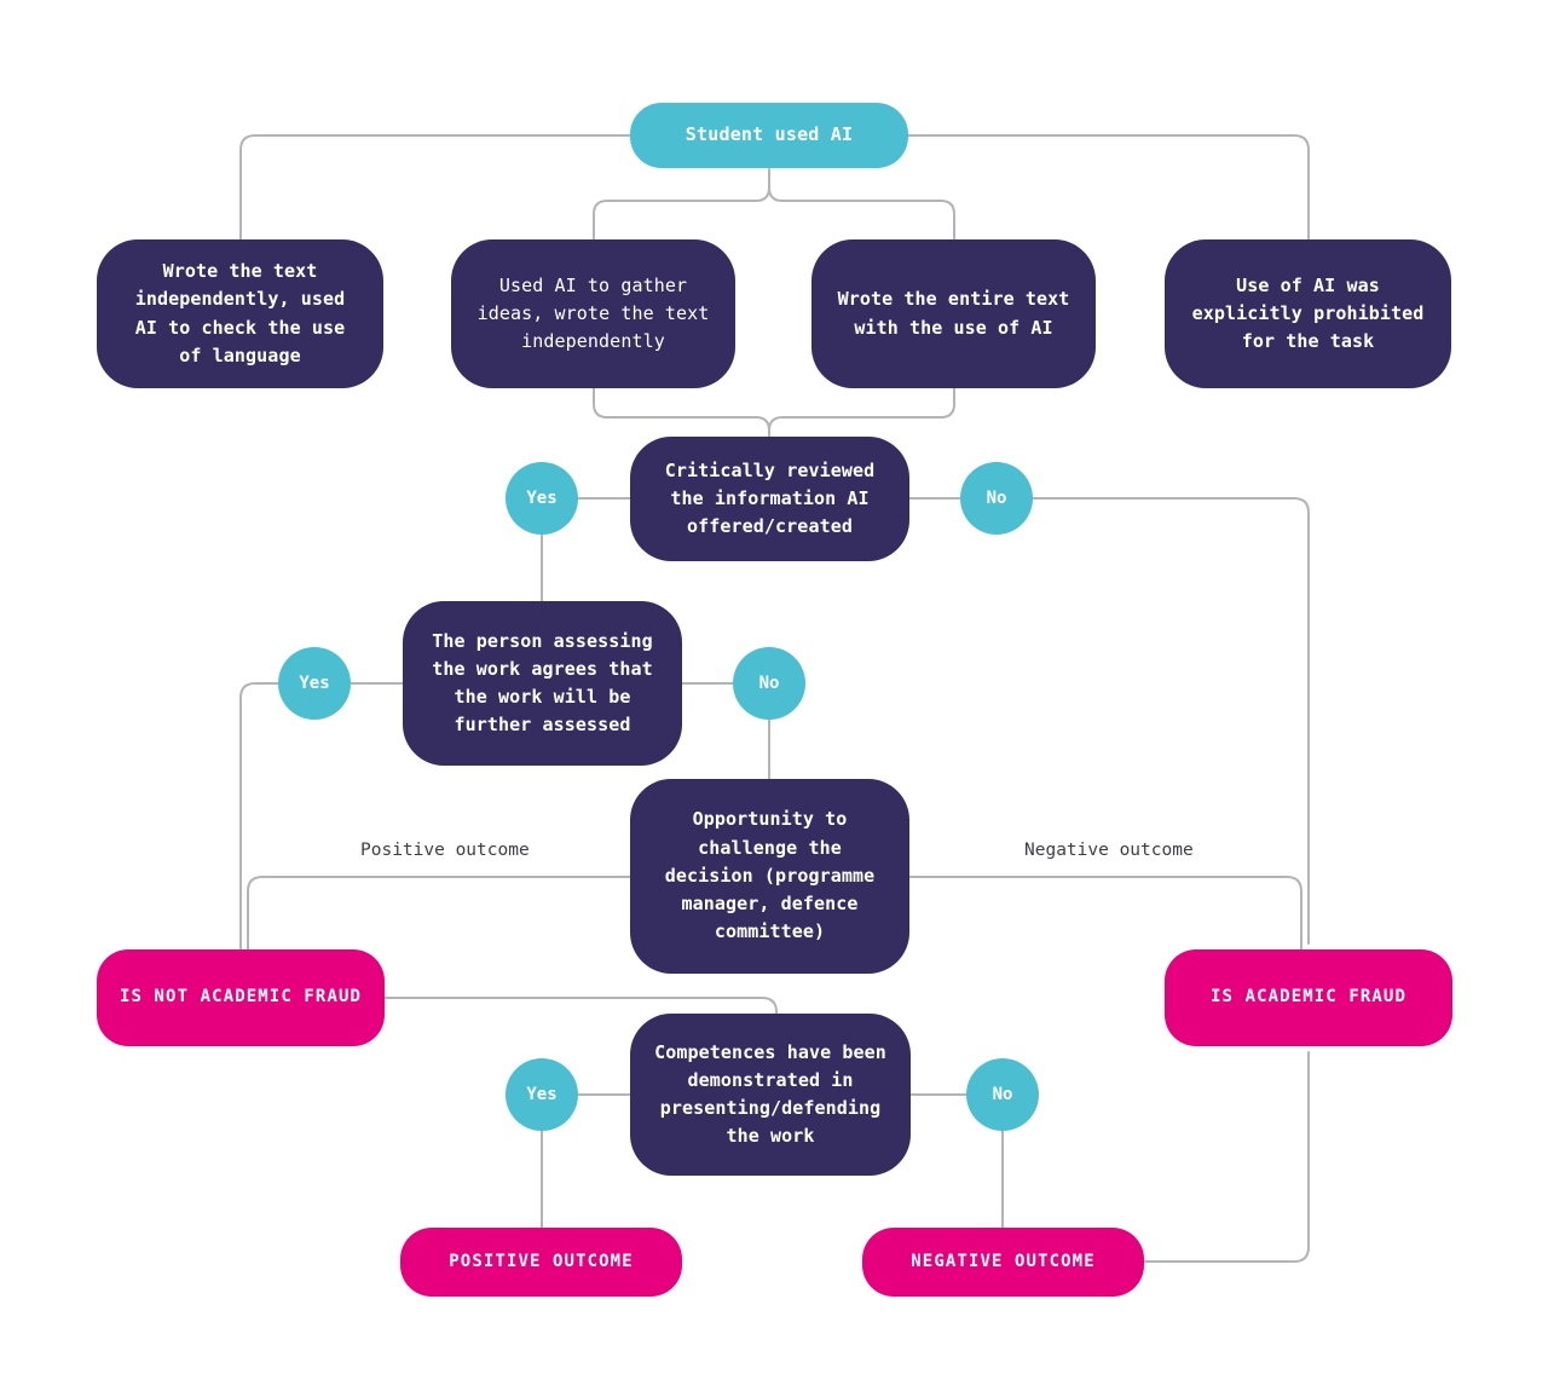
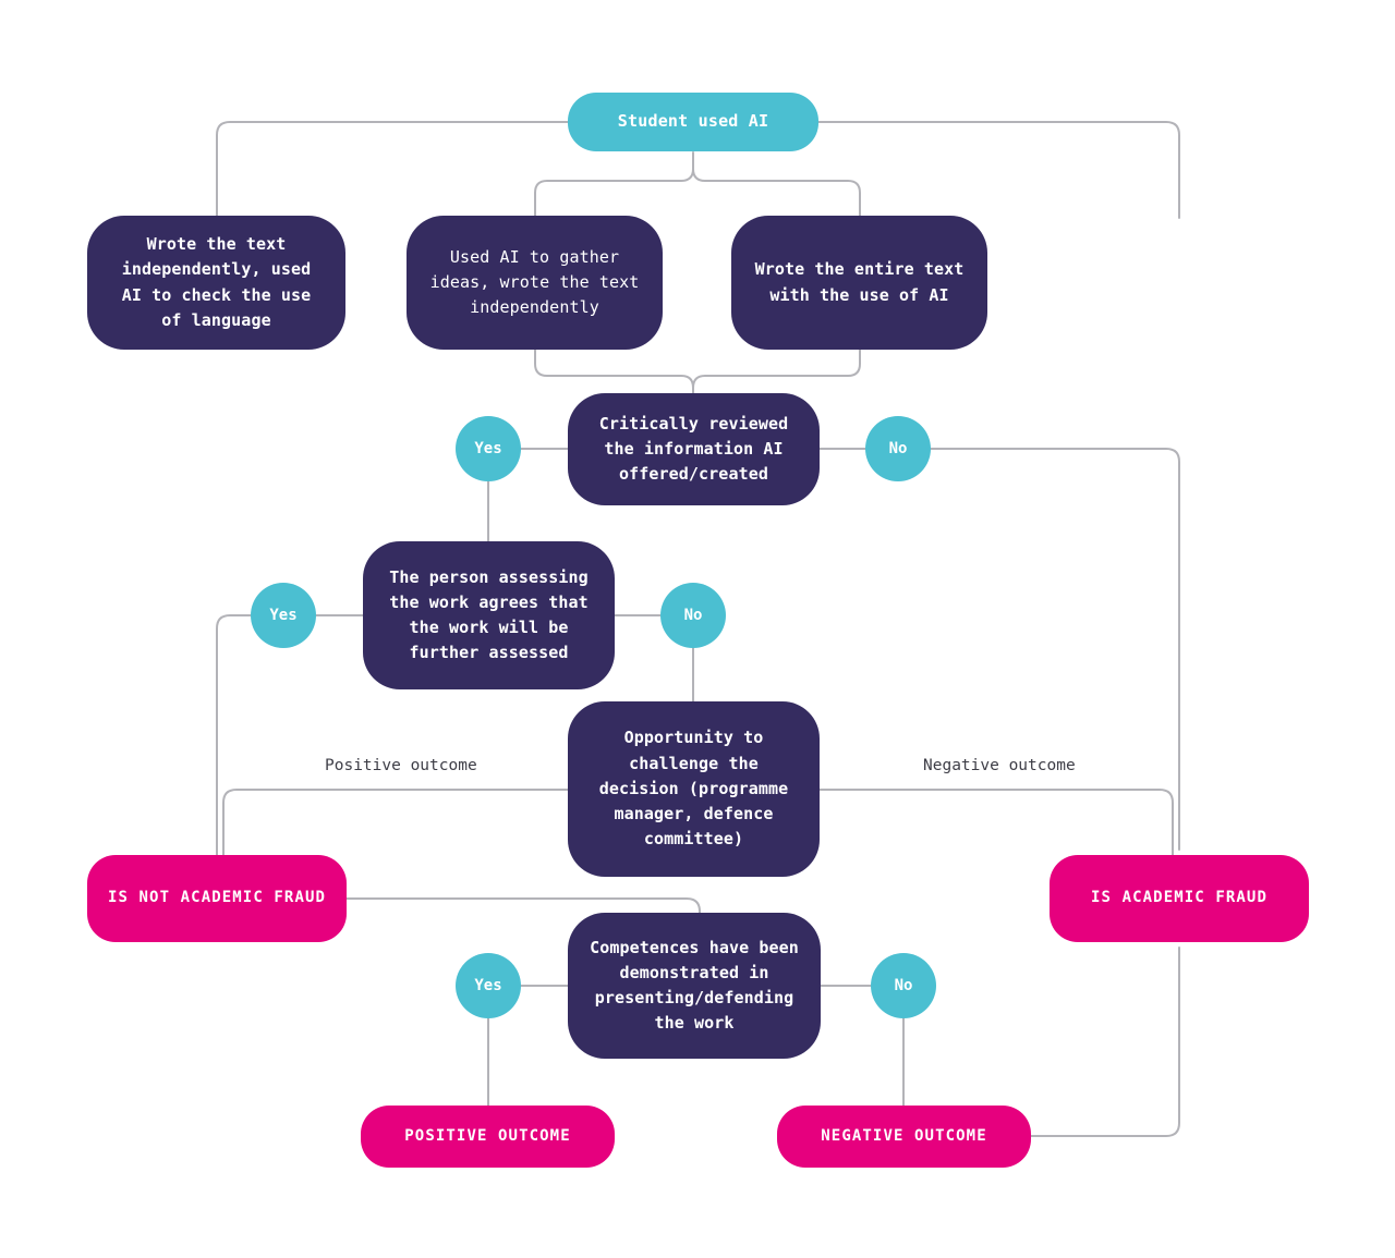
  Student used AI
  Wrote the text
  independently, used
  AI to check the use
  of language
  Used AI to gather
  ideas, wrote the text
  independently
  Wrote the entire text
  with the use of AI
- Use of AI was
- explicitly prohibited
- for the task
  Critically reviewed
  the information AI
  offered/created
  The person assessing
  the work agrees that
  the work will be
  further assessed
  Opportunity to
  challenge the
  decision (programme
  manager, defence
  committee)
  Competences have been
  demonstrated in
  presenting/defending
  the work
  IS NOT ACADEMIC FRAUD
  IS ACADEMIC FRAUD
  POSITIVE OUTCOME
  NEGATIVE OUTCOME
  Yes
  No
  Yes
  No
  Yes
  No
  Positive outcome
  Negative outcome
